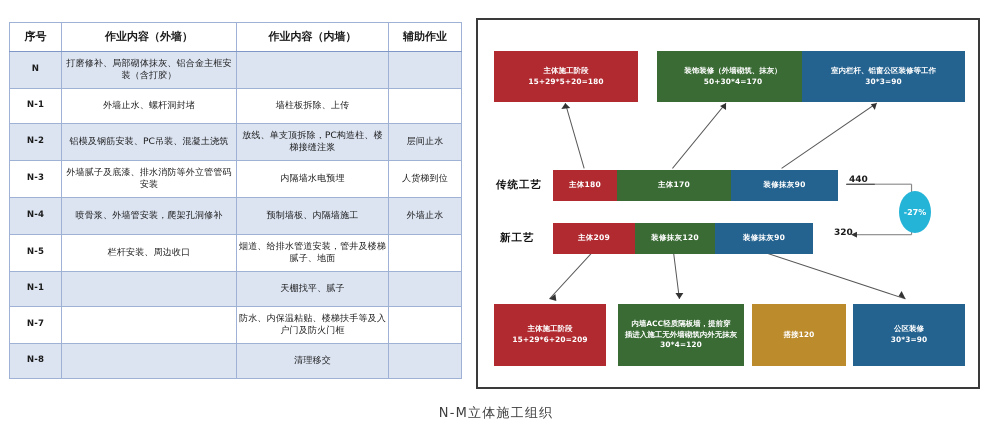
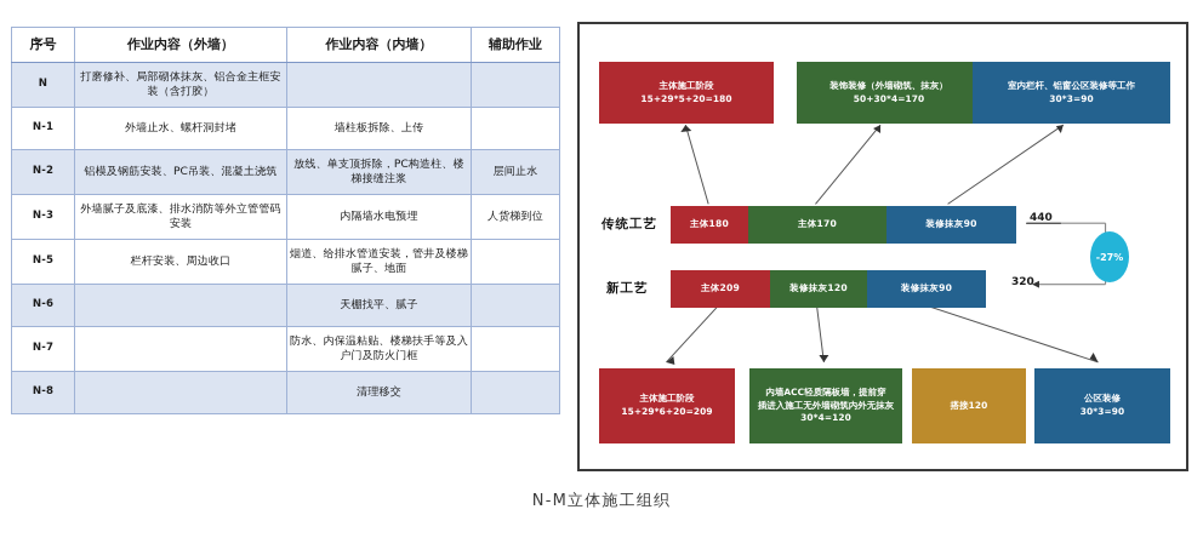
  序号	作业内容（外墙）	作业内容（内墙）	辅助作业
  N	打磨修补、局部砌体抹灰、铝合金主框安装（含打胶）
  N-1	外墙止水、螺杆洞封堵	墙柱板拆除、上传
  N-2	铝模及钢筋安装、PC吊装、混凝土浇筑	放线、单支顶拆除，PC构造柱、楼梯接缝注浆	层间止水
  N-3	外墙腻子及底漆、排水消防等外立管管码安装	内隔墙水电预埋	人货梯到位
- N-4	喷骨浆、外墙管安装，爬架孔洞修补	预制墙板、内隔墙施工	外墙止水
  N-5	栏杆安装、周边收口	烟道、给排水管道安装，管井及楼梯腻子、地面
- N-1		天棚找平、腻子
+ N-6		天棚找平、腻子
  N-7		防水、内保温粘贴、楼梯扶手等及入户门及防火门框
  N-8		清理移交
  主体施工阶段
  15+29*5+20=180
  装饰装修（外墙砌筑、抹灰）
  50+30*4=170
  室内栏杆、铝窗公区装修等工作
  30*3=90
  传统工艺
  新工艺
  主体180
  主体170
  装修抹灰90
  主体209
  装修抹灰120
  装修抹灰90
  440
  320
  -27%
  主体施工阶段
  15+29*6+20=209
  内墙ACC轻质隔板墙，提前穿
  插进入施工无外墙砌筑内外无抹灰
  30*4=120
  搭接120
  公区装修
  30*3=90
  N-M立体施工组织
